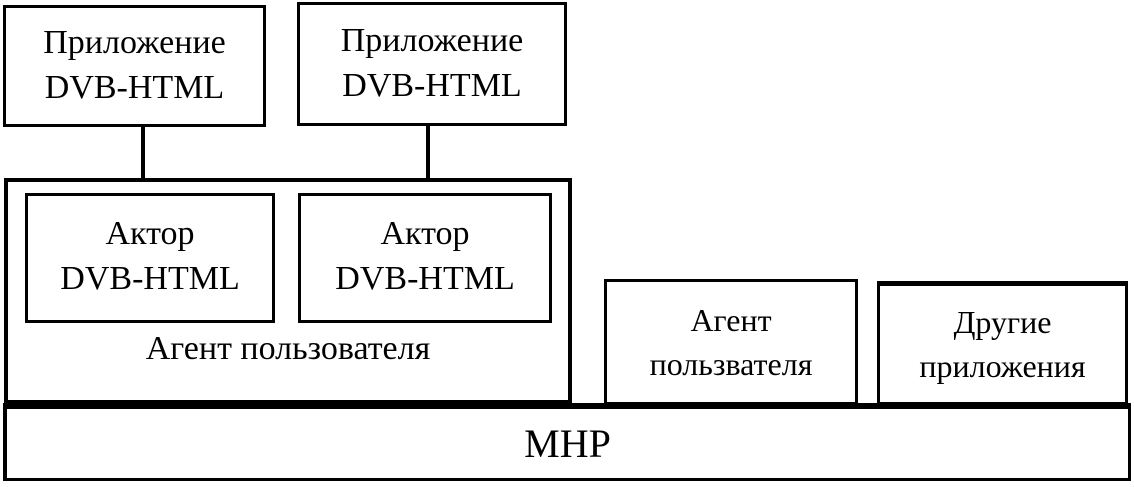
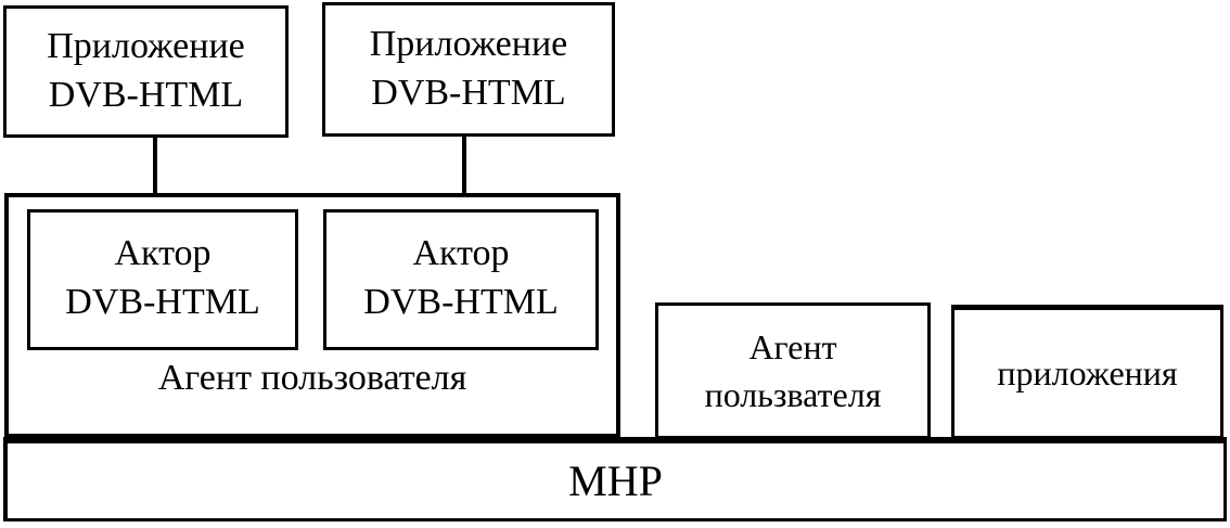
  Приложение
  DVB-HTML
  Приложение
  DVB-HTML
  Актор
  DVB-HTML
  Актор
  DVB-HTML
  Агент пользователя
  Агент
  пользвателя
- Другие
  приложения
  MHP
